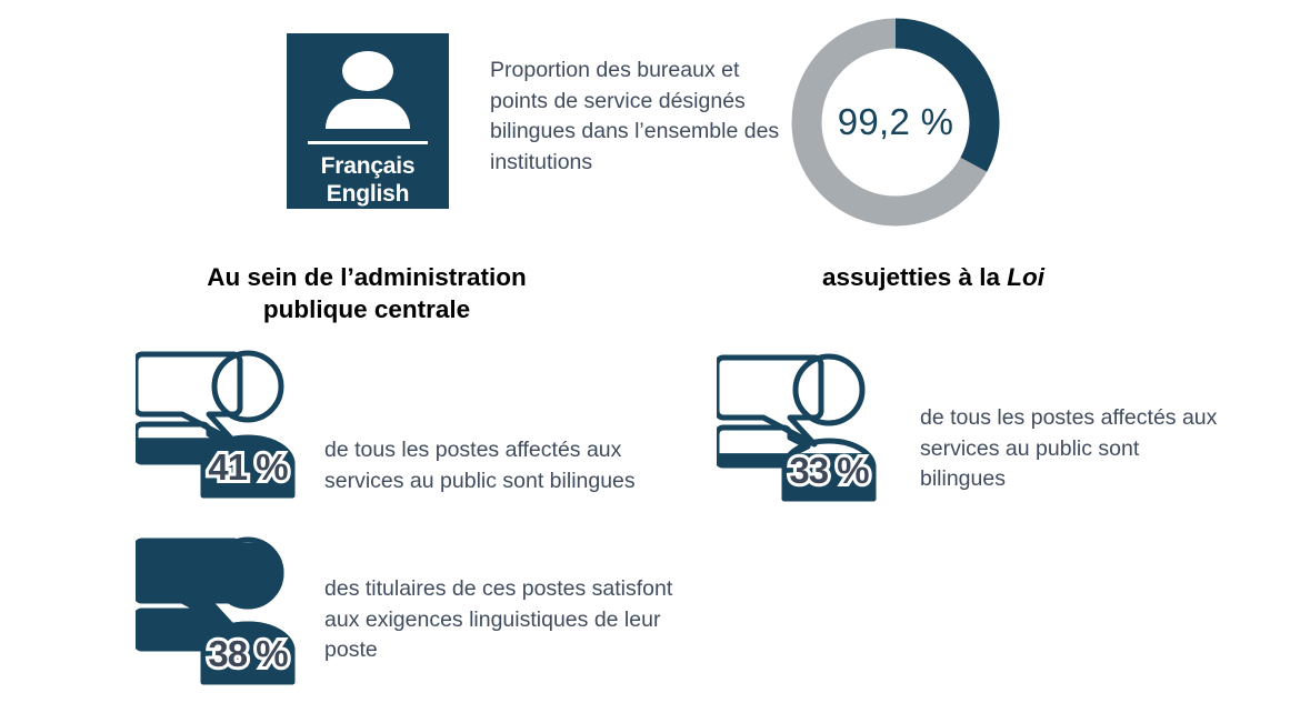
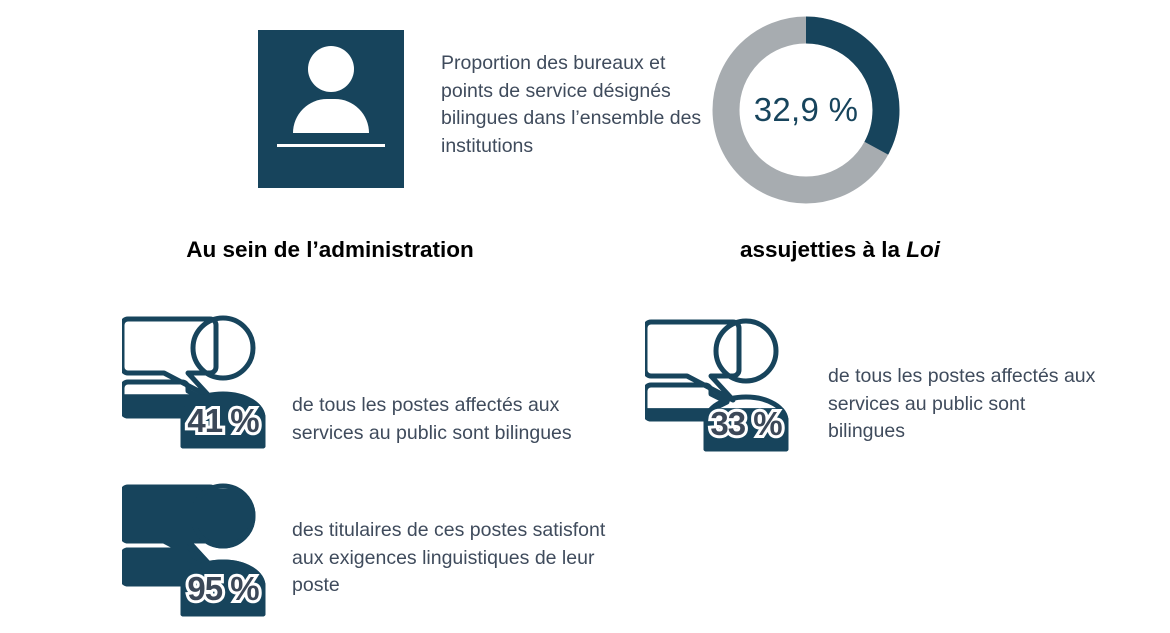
- Français
- English
  Proportion des bureaux et points de service désignés bilingues dans l’ensemble des institutions
- 99,2 %
+ 32,9 %
  Au sein de l’administration
- publique centrale
  assujetties à la Loi
  41 %
  de tous les postes affectés aux services au public sont bilingues
- 38 %
+ 95 %
  des titulaires de ces postes satisfont aux exigences linguistiques de leur poste
  33 %
  de tous les postes affectés aux services au public sont bilingues
